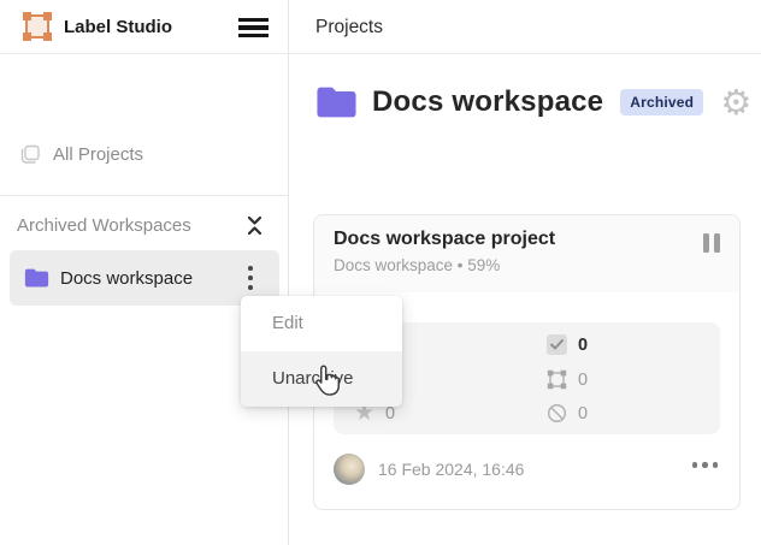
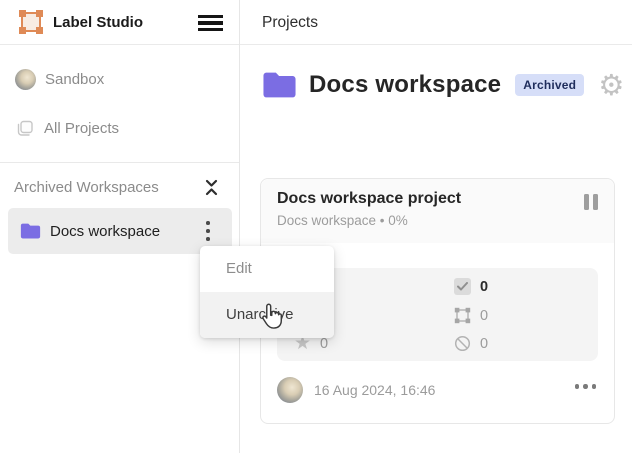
  Label Studio
+ Sandbox
  All Projects
  Archived Workspaces
  Docs workspace
  Projects
  Docs workspace
  Archived
  ⚙
  Docs workspace project
- Docs workspace • 59%
+ Docs workspace • 0%
  0
  0
  0
  ★
  0
- 16 Feb 2024, 16:46
+ 16 Aug 2024, 16:46
  Edit
